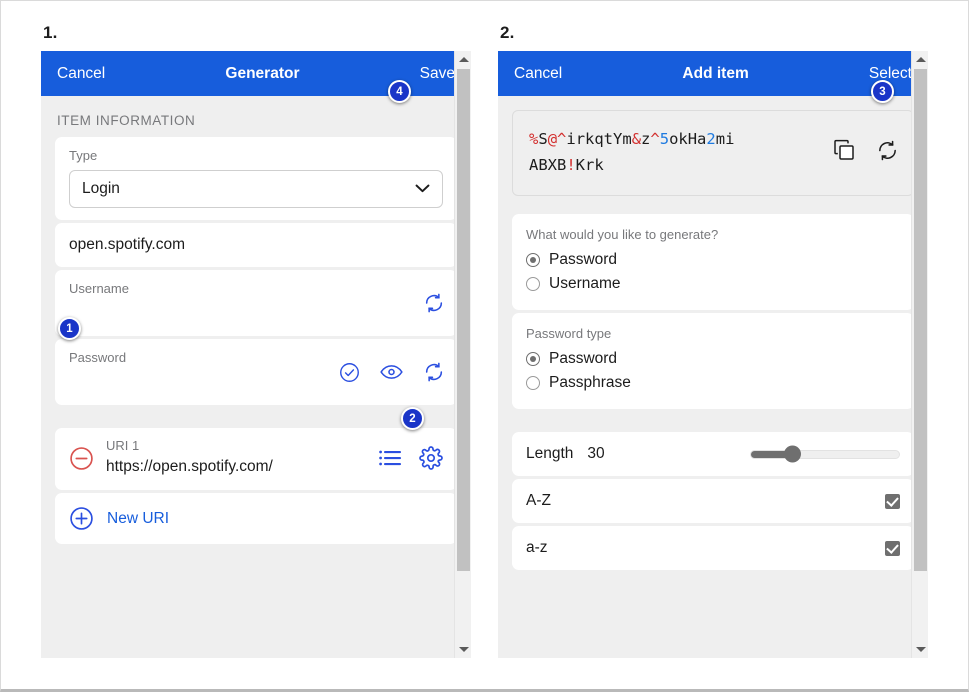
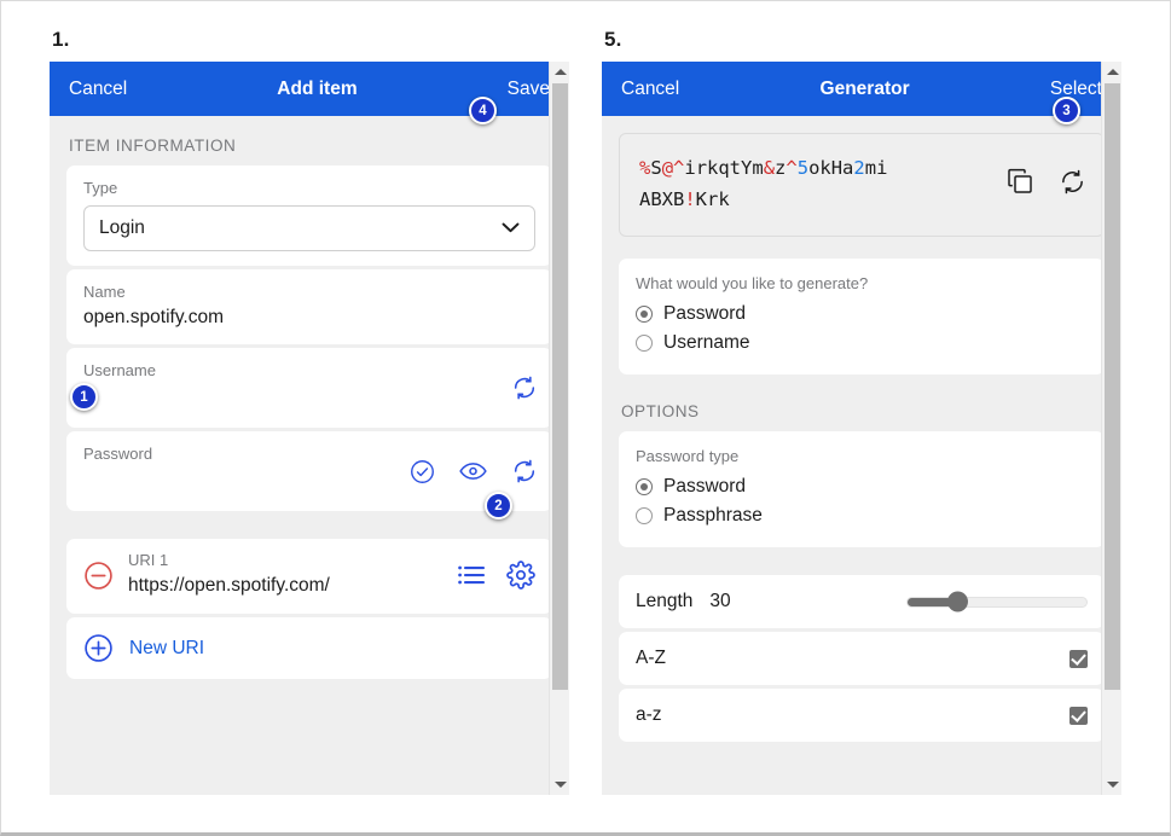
  1.
  Cancel
- Generator
+ Add item
  Save
  ITEM INFORMATION
  Type
  Login
+ Name
  open.spotify.com
  Username
  Password
  URI 1
  https://open.spotify.com/
  New URI
  4
  1
  2
- 2.
+ 5.
  Cancel
- Add item
+ Generator
  Select
  %S@^irkqtYm&z^5okHa2mi
  ABXB!Krk
  What would you like to generate?
  Password
  Username
+ OPTIONS
  Password type
  Password
  Passphrase
  Length
  30
  A-Z
  a-z
  3
